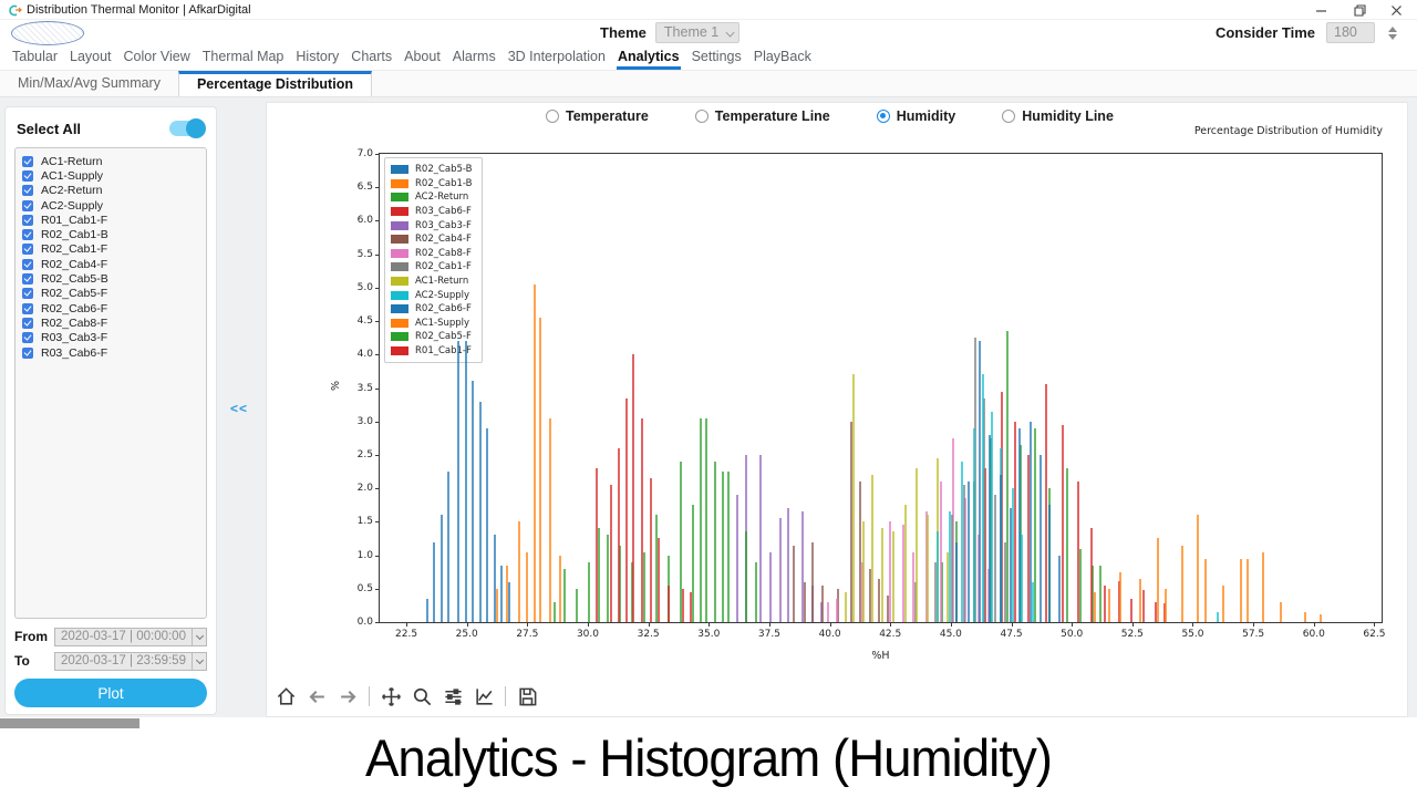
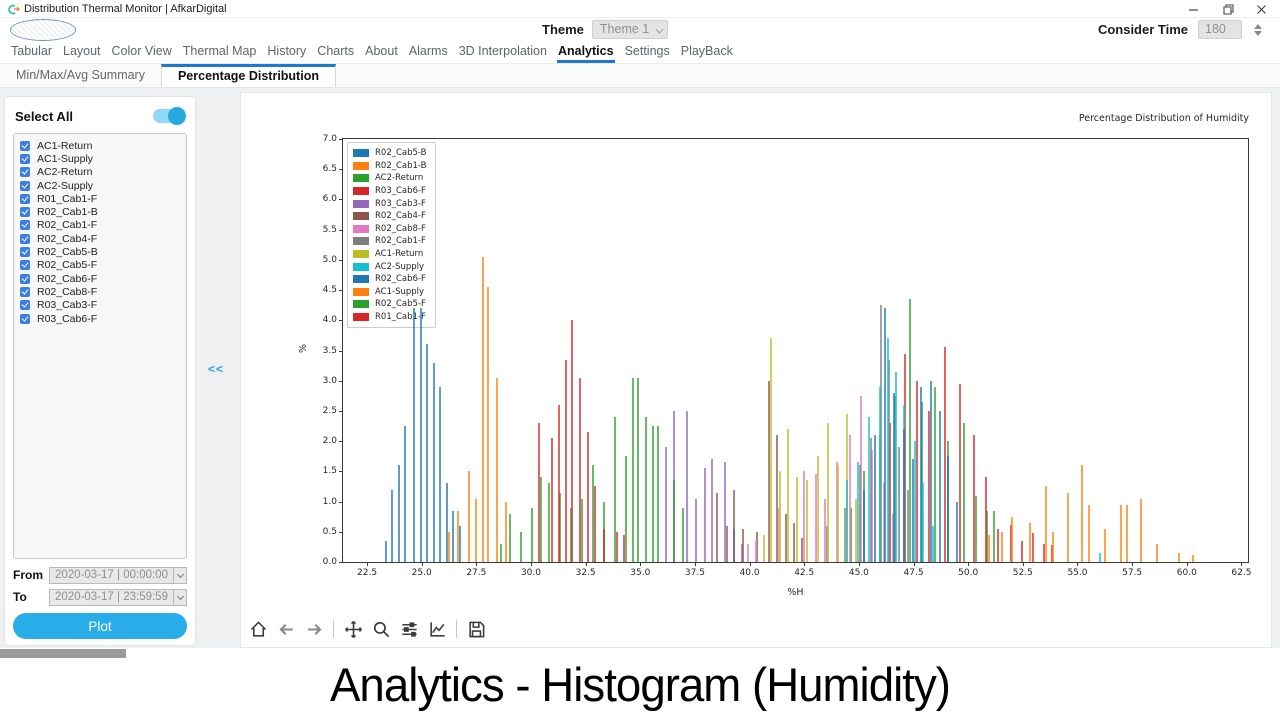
  Distribution Thermal Monitor | AfkarDigital
  Theme
  Theme 1
  Consider Time
  180
  Tabular
  Layout
  Color View
  Thermal Map
  History
  Charts
  About
  Alarms
  3D Interpolation
  Analytics
  Settings
  PlayBack
  Min/Max/Avg Summary
  Percentage Distribution
  Select All
  AC1-Return
  AC1-Supply
  AC2-Return
  AC2-Supply
  R01_Cab1-F
  R02_Cab1-B
  R02_Cab1-F
  R02_Cab4-F
  R02_Cab5-B
  R02_Cab5-F
  R02_Cab6-F
  R02_Cab8-F
  R03_Cab3-F
  R03_Cab6-F
  From
  2020-03-17 | 00:00:00
  To
  2020-03-17 | 23:59:59
  Plot
  <<
- Temperature
- Temperature Line
- Humidity
- Humidity Line
  Percentage Distribution of Humidity
  R02_Cab5-B
  R02_Cab1-B
  AC2-Return
  R03_Cab6-F
  R03_Cab3-F
  R02_Cab4-F
  R02_Cab8-F
  R02_Cab1-F
  AC1-Return
  AC2-Supply
  R02_Cab6-F
  AC1-Supply
  R02_Cab5-F
  R01_Cab1-F
  22.5
  25.0
  27.5
  30.0
  32.5
  35.0
  37.5
  40.0
  42.5
  45.0
  47.5
  50.0
  52.5
  55.0
  57.5
  60.0
  62.5
  0.0
  0.5
  1.0
  1.5
  2.0
  2.5
  3.0
  3.5
  4.0
  4.5
  5.0
  5.5
  6.0
  6.5
  7.0
  %H
  Analytics - Histogram (Humidity)
